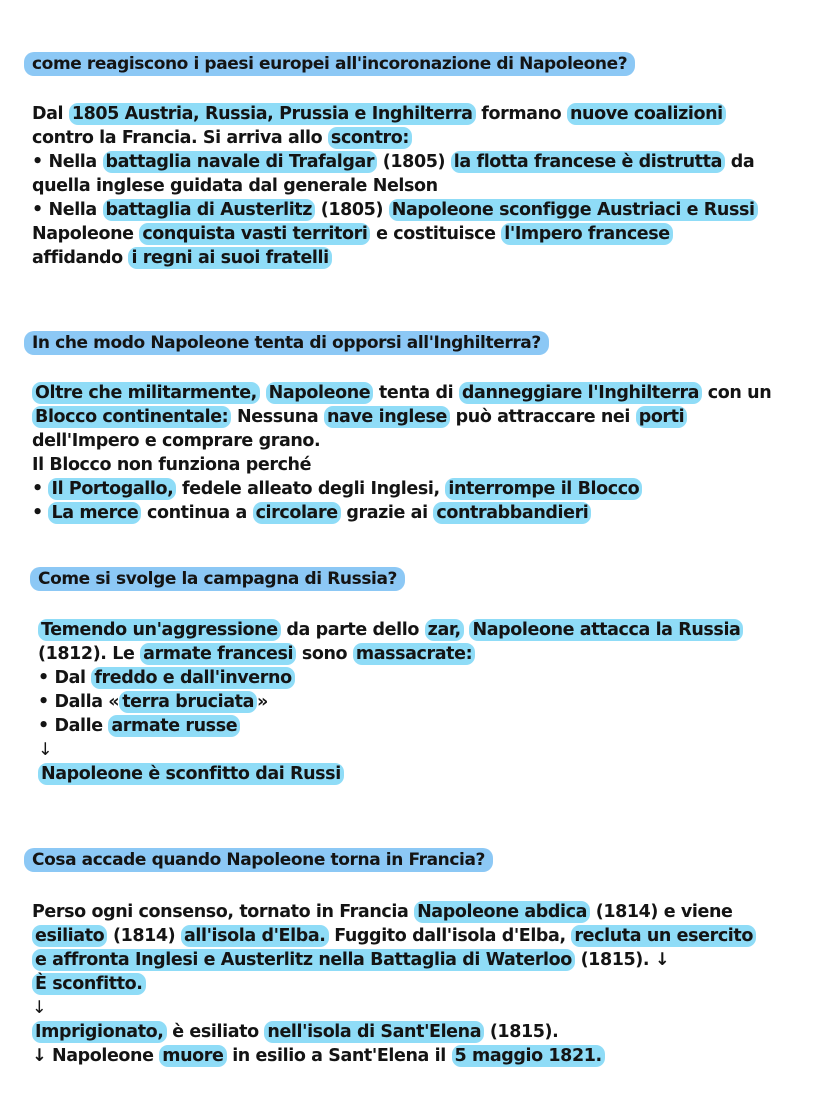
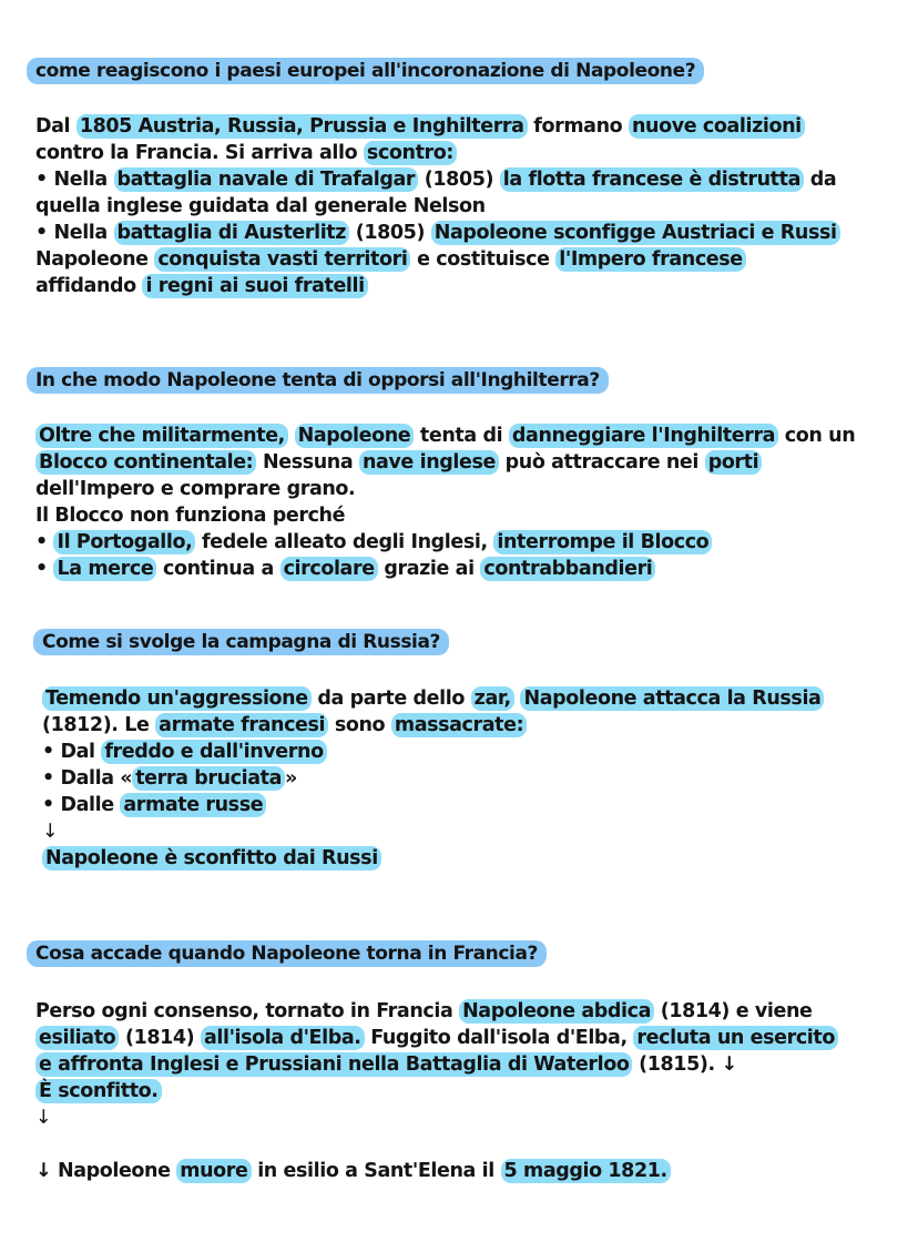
  come reagiscono i paesi europei all'incoronazione di Napoleone?
  Dal 1805 Austria, Russia, Prussia e Inghilterra formano nuove coalizioni
  contro la Francia. Si arriva allo scontro:
  • Nella battaglia navale di Trafalgar (1805) la flotta francese è distrutta da
  quella inglese guidata dal generale Nelson
  • Nella battaglia di Austerlitz (1805) Napoleone sconfigge Austriaci e Russi
  Napoleone conquista vasti territori e costituisce l'Impero francese
  affidando i regni ai suoi fratelli
  In che modo Napoleone tenta di opporsi all'Inghilterra?
  Oltre che militarmente, Napoleone tenta di danneggiare l'Inghilterra con un
  Blocco continentale: Nessuna nave inglese può attraccare nei porti
  dell'Impero e comprare grano.
  Il Blocco non funziona perché
  • Il Portogallo, fedele alleato degli Inglesi, interrompe il Blocco
  • La merce continua a circolare grazie ai contrabbandieri
  Come si svolge la campagna di Russia?
  Temendo un'aggressione da parte dello zar, Napoleone attacca la Russia
  (1812). Le armate francesi sono massacrate:
  • Dal freddo e dall'inverno
  • Dalla « terra bruciata »
  • Dalle armate russe
  ↓
  Napoleone è sconfitto dai Russi
  Cosa accade quando Napoleone torna in Francia?
  Perso ogni consenso, tornato in Francia Napoleone abdica (1814) e viene
  esiliato (1814) all'isola d'Elba. Fuggito dall'isola d'Elba, recluta un esercito
- e affronta Inglesi e Austerlitz nella Battaglia di Waterloo (1815). ↓
+ e affronta Inglesi e Prussiani nella Battaglia di Waterloo (1815). ↓
  È sconfitto.
  ↓
- Imprigionato, è esiliato nell'isola di Sant'Elena (1815).
  ↓ Napoleone muore in esilio a Sant'Elena il 5 maggio 1821.
